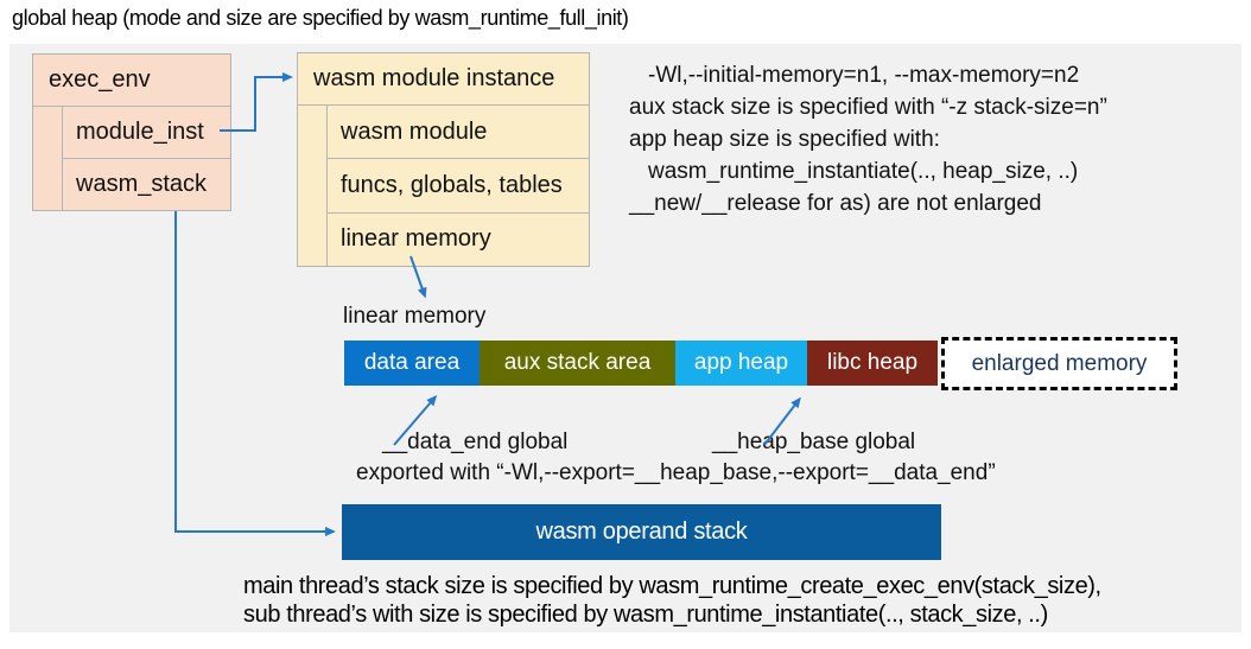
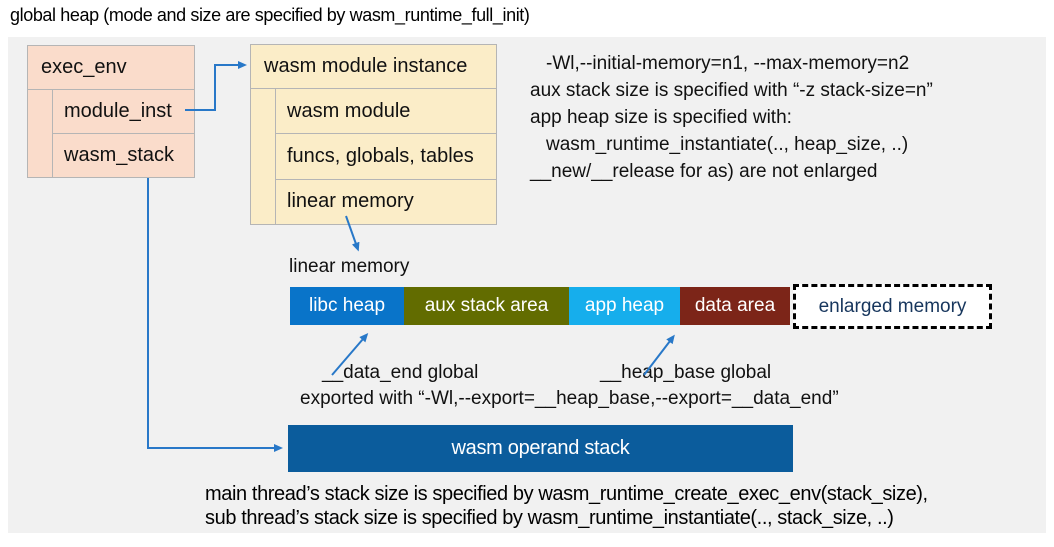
  global heap (mode and size are specified by wasm_runtime_full_init)
  exec_env
  module_inst
  wasm_stack
  wasm module instance
  wasm module
  funcs, globals, tables
  linear memory
  -Wl,--initial-memory=n1, --max-memory=n2
  aux stack size is specified with “-z stack-size=n”
  app heap size is specified with:
  wasm_runtime_instantiate(.., heap_size, ..)
  __new/__release for as) are not enlarged
  linear memory
- data area
+ libc heap
  aux stack area
  app heap
- libc heap
+ data area
  enlarged memory
  __data_end global
  __heap_base global
  exported with “-Wl,--export=__heap_base,--export=__data_end”
  wasm operand stack
  main thread’s stack size is specified by wasm_runtime_create_exec_env(stack_size),
- sub thread’s with size is specified by wasm_runtime_instantiate(.., stack_size, ..)
+ sub thread’s stack size is specified by wasm_runtime_instantiate(.., stack_size, ..)
